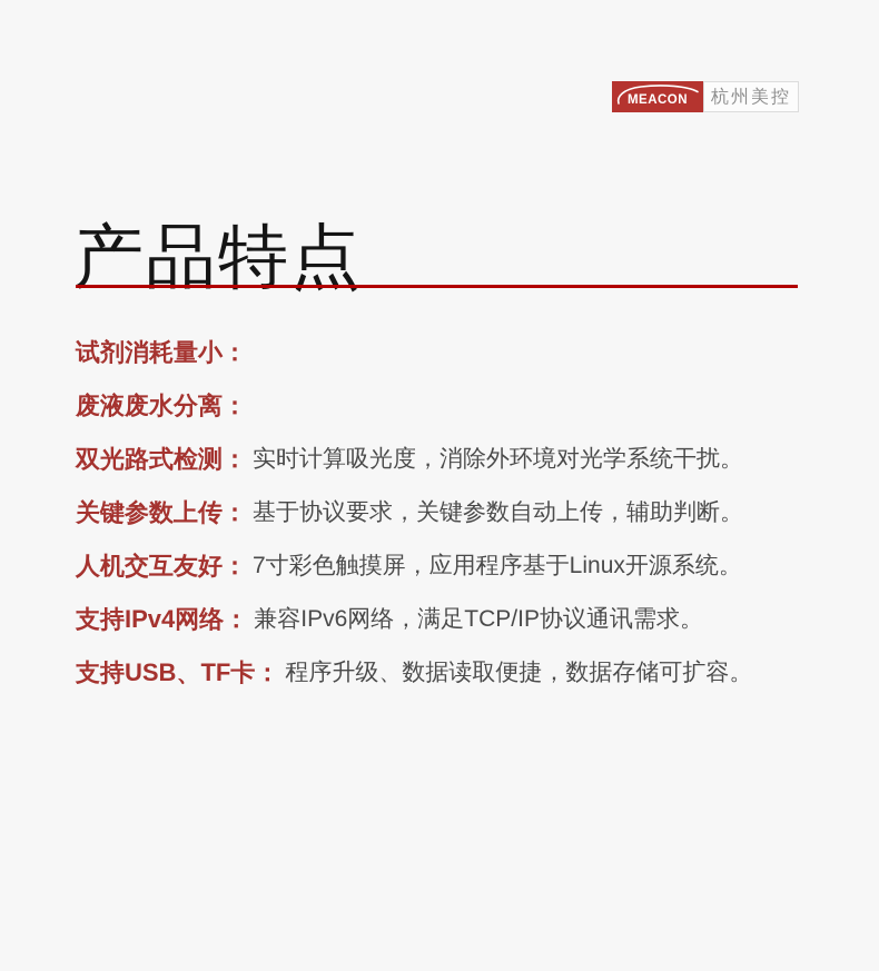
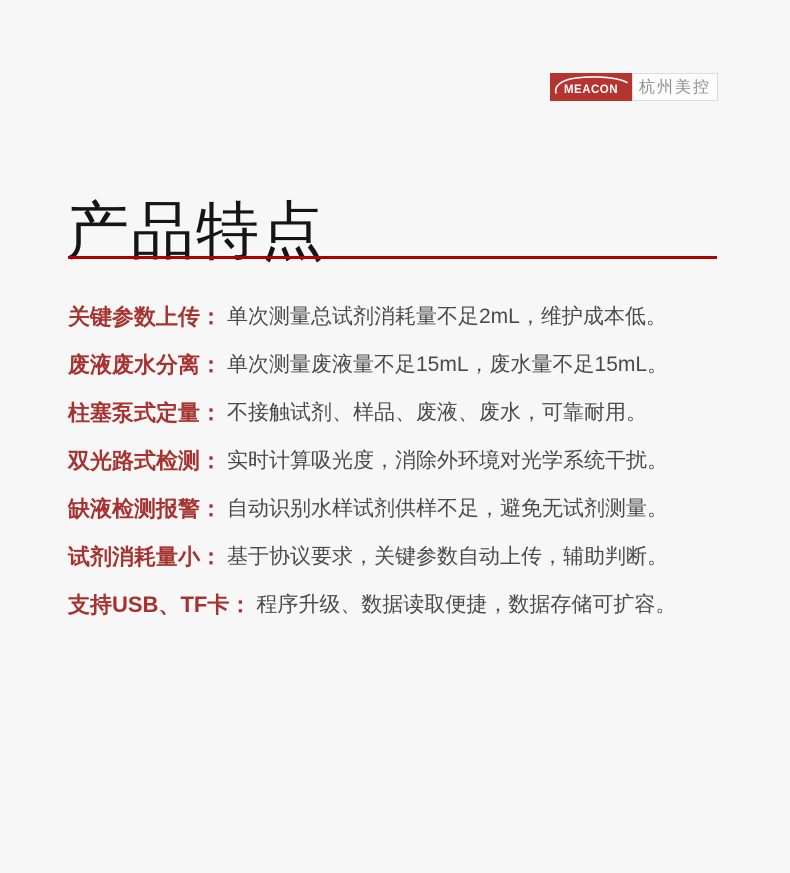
  MEACON
  杭州美控
  产品特点
- 试剂消耗量小：
+ 关键参数上传：
+ 单次测量总试剂消耗量不足2mL，维护成本低。
  废液废水分离：
+ 单次测量废液量不足15mL，废水量不足15mL。
+ 柱塞泵式定量：
+ 不接触试剂、样品、废液、废水，可靠耐用。
  双光路式检测：
  实时计算吸光度，消除外环境对光学系统干扰。
+ 缺液检测报警：
+ 自动识别水样试剂供样不足，避免无试剂测量。
- 关键参数上传：
+ 试剂消耗量小：
  基于协议要求，关键参数自动上传，辅助判断。
- 人机交互友好：
- 7寸彩色触摸屏，应用程序基于Linux开源系统。
- 支持IPv4网络：
- 兼容IPv6网络，满足TCP/IP协议通讯需求。
  支持USB、TF卡：
  程序升级、数据读取便捷，数据存储可扩容。
